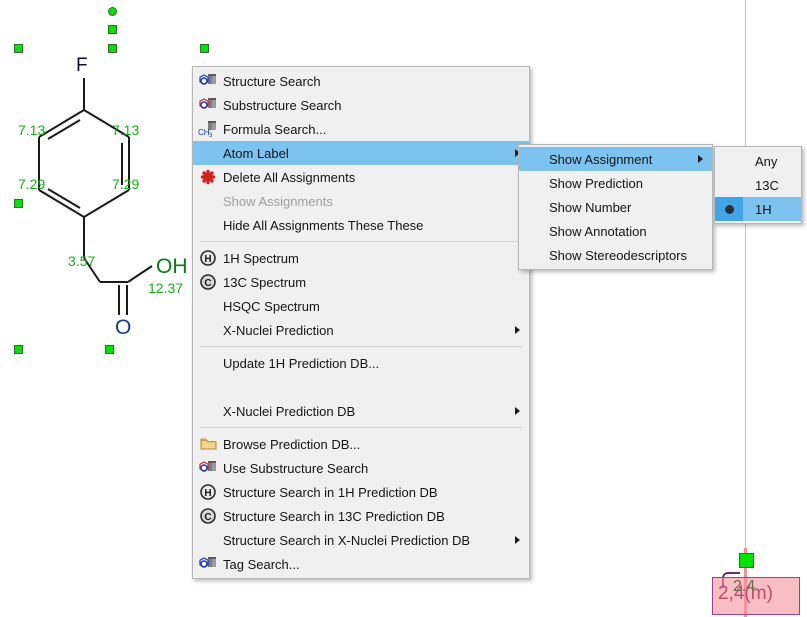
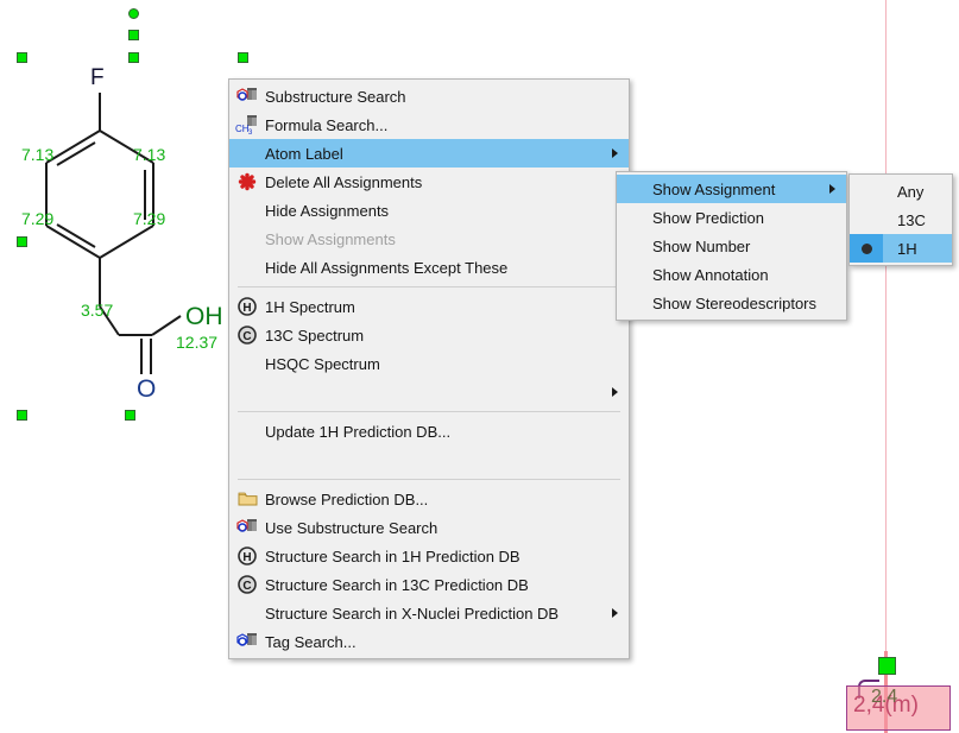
  F
  OH
  O
  7.13
  7.13
  7.29
  7.29
  3.57
  12.37
  2,4(m)
  2.4
- Structure Search
  Substructure Search
  CH
  Formula Search...
  Atom Label
  Delete All Assignments
+ Hide Assignments
  Show Assignments
- Hide All Assignments These These
+ Hide All Assignments Except These
  H
  1H Spectrum
  C
  13C Spectrum
  HSQC Spectrum
- X-Nuclei Prediction
  Update 1H Prediction DB...
- X-Nuclei Prediction DB
  Browse Prediction DB...
  Use Substructure Search
  H
  Structure Search in 1H Prediction DB
  C
  Structure Search in 13C Prediction DB
  Structure Search in X-Nuclei Prediction DB
  Tag Search...
  Show Assignment
  Show Prediction
  Show Number
  Show Annotation
  Show Stereodescriptors
  Any
  13C
  1H
